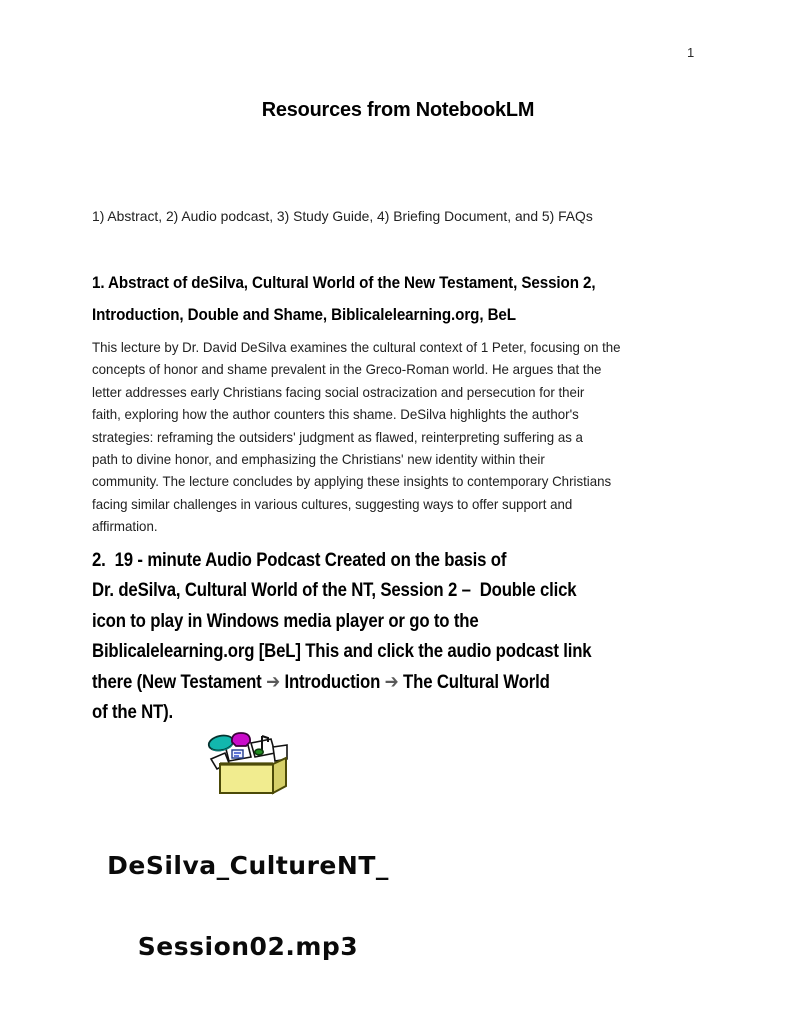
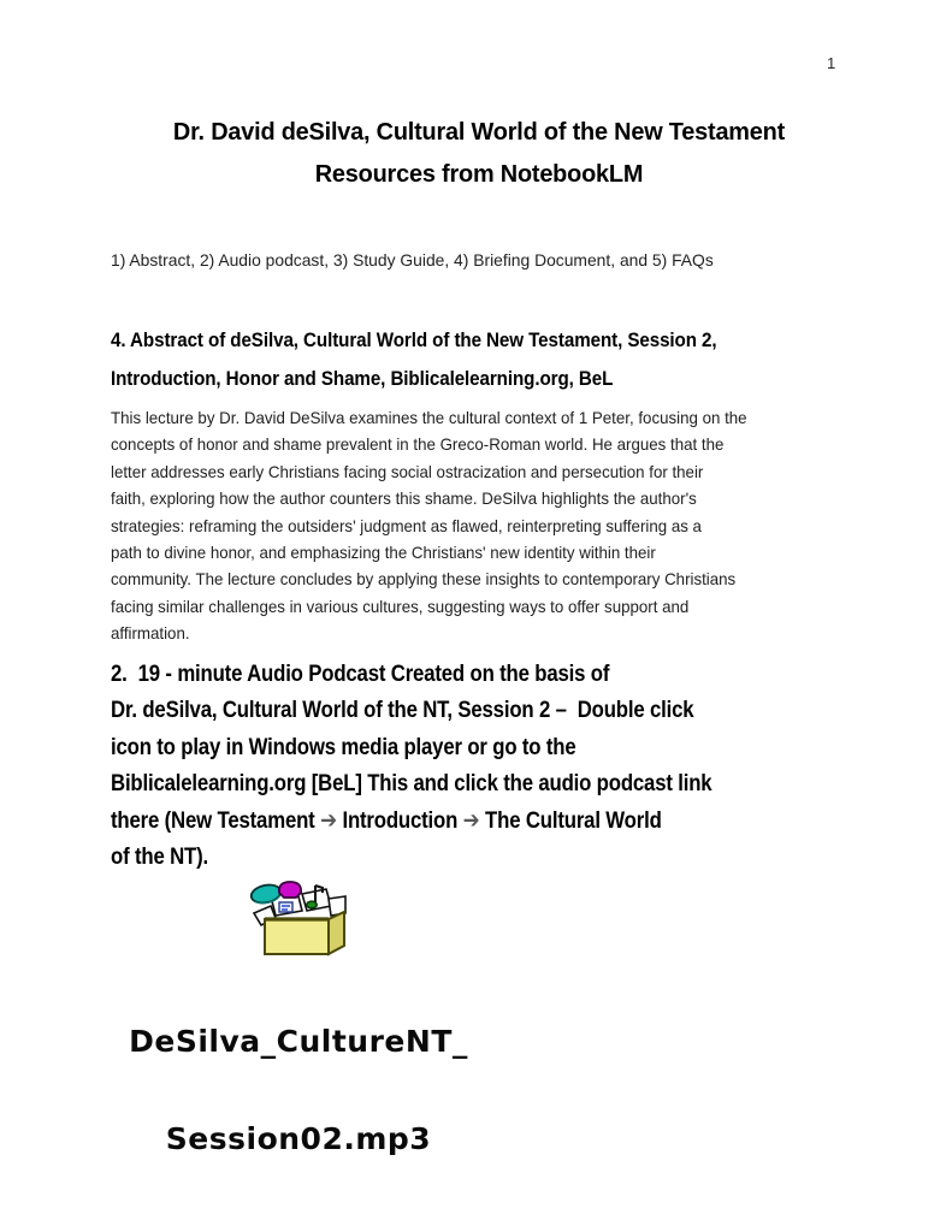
  1
+ Dr. David deSilva, Cultural World of the New Testament
  Resources from NotebookLM
  1) Abstract, 2) Audio podcast, 3) Study Guide, 4) Briefing Document, and 5) FAQs
- 1. Abstract of deSilva, Cultural World of the New Testament, Session 2,
+ 4. Abstract of deSilva, Cultural World of the New Testament, Session 2,
- Introduction, Double and Shame, Biblicalelearning.org, BeL
+ Introduction, Honor and Shame, Biblicalelearning.org, BeL
  This lecture by Dr. David DeSilva examines the cultural context of 1 Peter, focusing on the
  concepts of honor and shame prevalent in the Greco-Roman world. He argues that the
  letter addresses early Christians facing social ostracization and persecution for their
  faith, exploring how the author counters this shame. DeSilva highlights the author's
  strategies: reframing the outsiders' judgment as flawed, reinterpreting suffering as a
  path to divine honor, and emphasizing the Christians' new identity within their
  community. The lecture concludes by applying these insights to contemporary Christians
  facing similar challenges in various cultures, suggesting ways to offer support and
  affirmation.
  2. 19 - minute Audio Podcast Created on the basis of
  Dr. deSilva, Cultural World of the NT, Session 2 – Double click
  icon to play in Windows media player or go to the
  Biblicalelearning.org [BeL] This and click the audio podcast link
  there (New Testament ➔ Introduction ➔ The Cultural World
  of the NT).
  DeSilva_CultureNT_
  Session02.mp3
